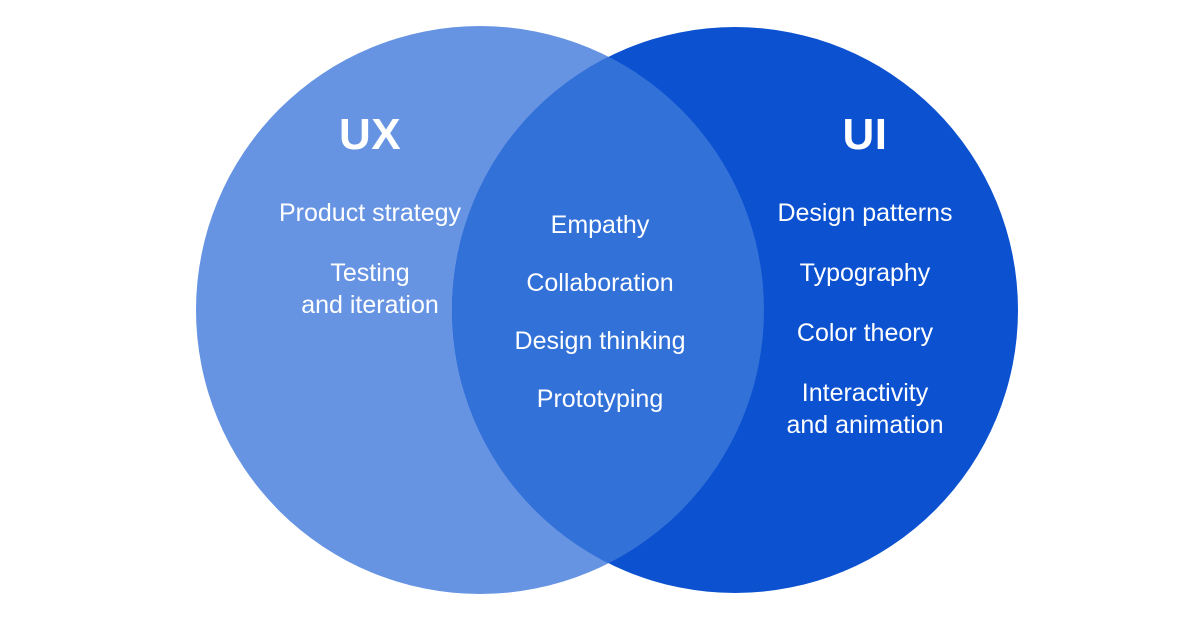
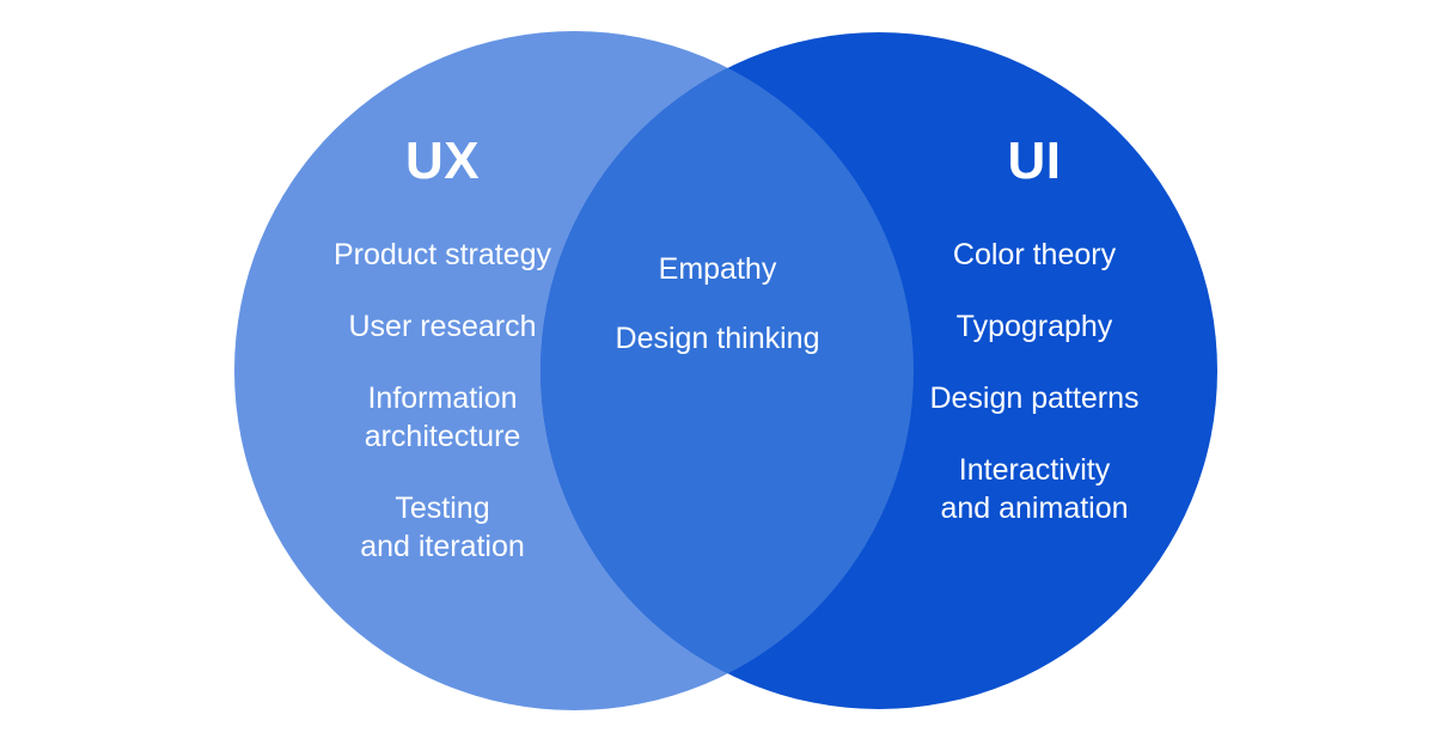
  UX
  Product strategy
+ User research
+ Information
+ architecture
  Testing
  and iteration
  Empathy
- Collaboration
  Design thinking
- Prototyping
  UI
- Design patterns
+ Color theory
  Typography
- Color theory
+ Design patterns
  Interactivity
  and animation
